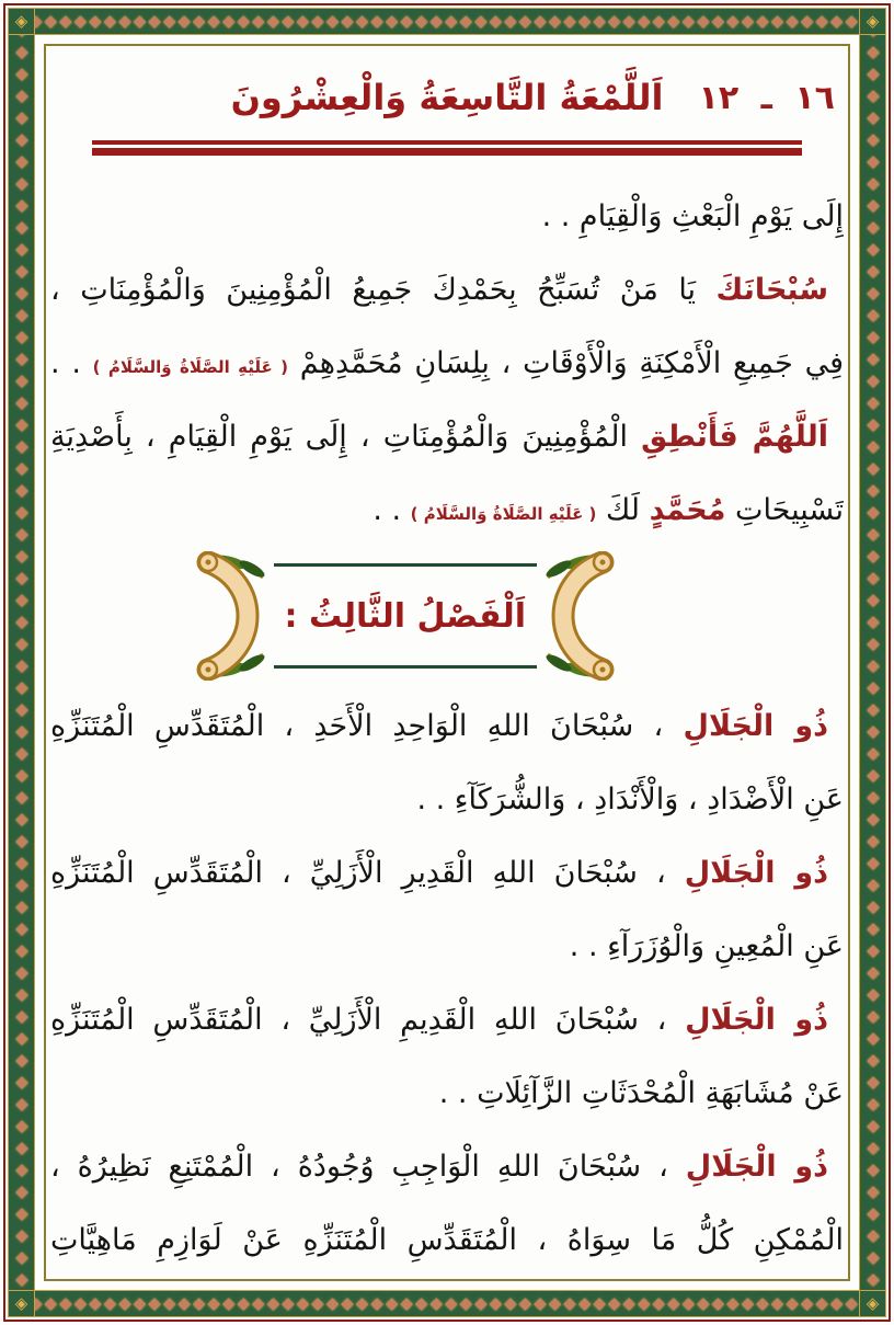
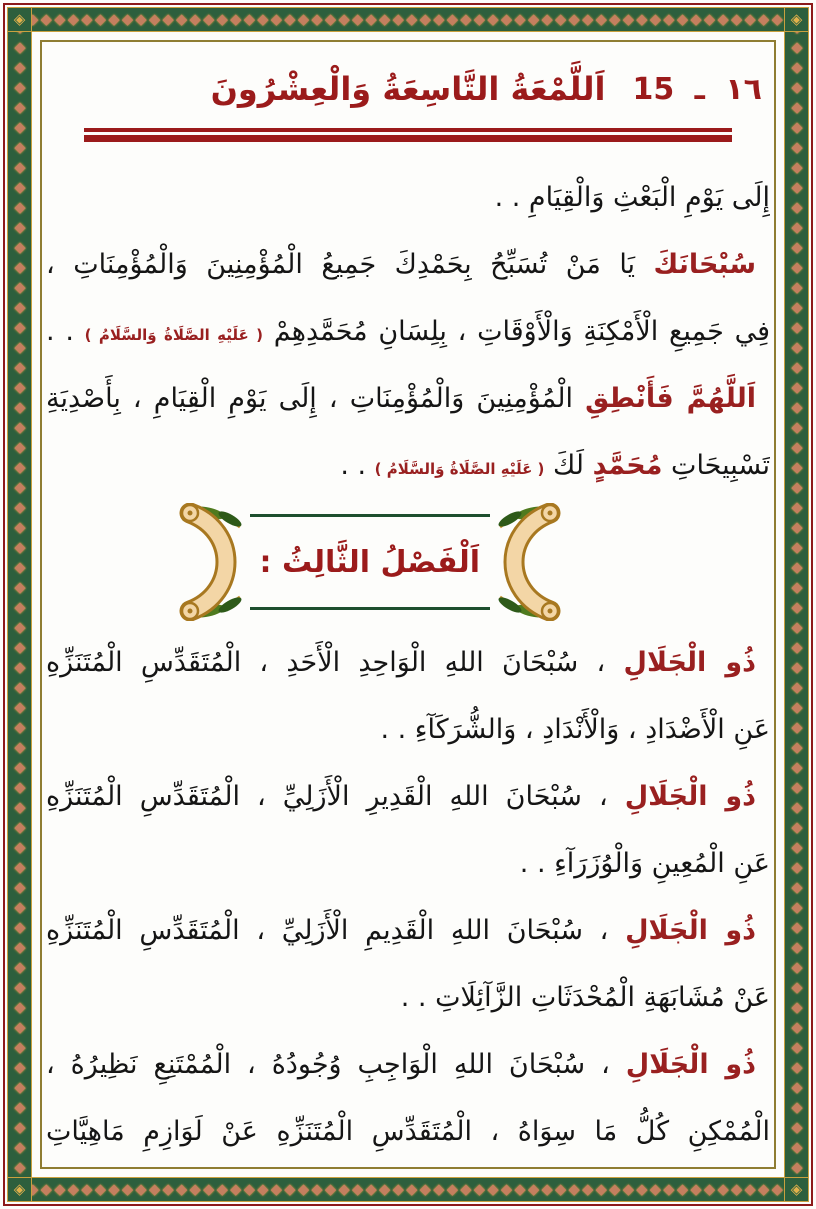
  ◆◆◆◆◆◆◆◆◆◆◆◆◆◆◆◆◆◆◆◆◆◆◆◆◆◆◆◆◆◆◆◆◆◆◆◆◆◆◆◆◆◆◆◆◆◆◆◆◆◆◆◆◆◆◆◆
  ◆◆◆◆◆◆◆◆◆◆◆◆◆◆◆◆◆◆◆◆◆◆◆◆◆◆◆◆◆◆◆◆◆◆◆◆◆◆◆◆◆◆◆◆◆◆◆◆◆◆◆◆◆◆◆◆
  ◈
  ◈
  ◈
  ◈
- ١٦ ـ ١٢
+ ١٦ ـ 15
  اَللَّمْعَةُ التَّاسِعَةُ وَالْعِشْرُونَ
  إِلَى يَوْمِ الْبَعْثِ وَالْقِيَامِ . .
  سُبْحَانَكَ يَا مَنْ تُسَبِّحُ بِحَمْدِكَ جَمِيعُ الْمُؤْمِنِينَ وَالْمُؤْمِنَاتِ ،
  فِي جَمِيعِ الْأَمْكِنَةِ وَالْأَوْقَاتِ ، بِلِسَانِ مُحَمَّدِهِمْ ( عَلَيْهِ الصَّلَاةُ وَالسَّلَامُ ) . .
  اَللَّهُمَّ فَأَنْطِقِ الْمُؤْمِنِينَ وَالْمُؤْمِنَاتِ ، إِلَى يَوْمِ الْقِيَامِ ، بِأَصْدِيَةِ
  تَسْبِيحَاتِ مُحَمَّدٍ لَكَ ( عَلَيْهِ الصَّلَاةُ وَالسَّلَامُ ) . .
  اَلْفَصْلُ الثَّالِثُ :
  ذُو الْجَلَالِ ، سُبْحَانَ اللهِ الْوَاحِدِ الْأَحَدِ ، الْمُتَقَدِّسِ الْمُتَنَزِّهِ
  عَنِ الْأَضْدَادِ ، وَالْأَنْدَادِ ، وَالشُّرَكَآءِ . .
  ذُو الْجَلَالِ ، سُبْحَانَ اللهِ الْقَدِيرِ الْأَزَلِيِّ ، الْمُتَقَدِّسِ الْمُتَنَزِّهِ
  عَنِ الْمُعِينِ وَالْوُزَرَآءِ . .
  ذُو الْجَلَالِ ، سُبْحَانَ اللهِ الْقَدِيمِ الْأَزَلِيِّ ، الْمُتَقَدِّسِ الْمُتَنَزِّهِ
  عَنْ مُشَابَهَةِ الْمُحْدَثَاتِ الزَّآئِلَاتِ . .
  ذُو الْجَلَالِ ، سُبْحَانَ اللهِ الْوَاجِبِ وُجُودُهُ ، الْمُمْتَنِعِ نَظِيرُهُ ،
  الْمُمْكِنِ كُلُّ مَا سِوَاهُ ، الْمُتَقَدِّسِ الْمُتَنَزِّهِ عَنْ لَوَازِمِ مَاهِيَّاتِ
